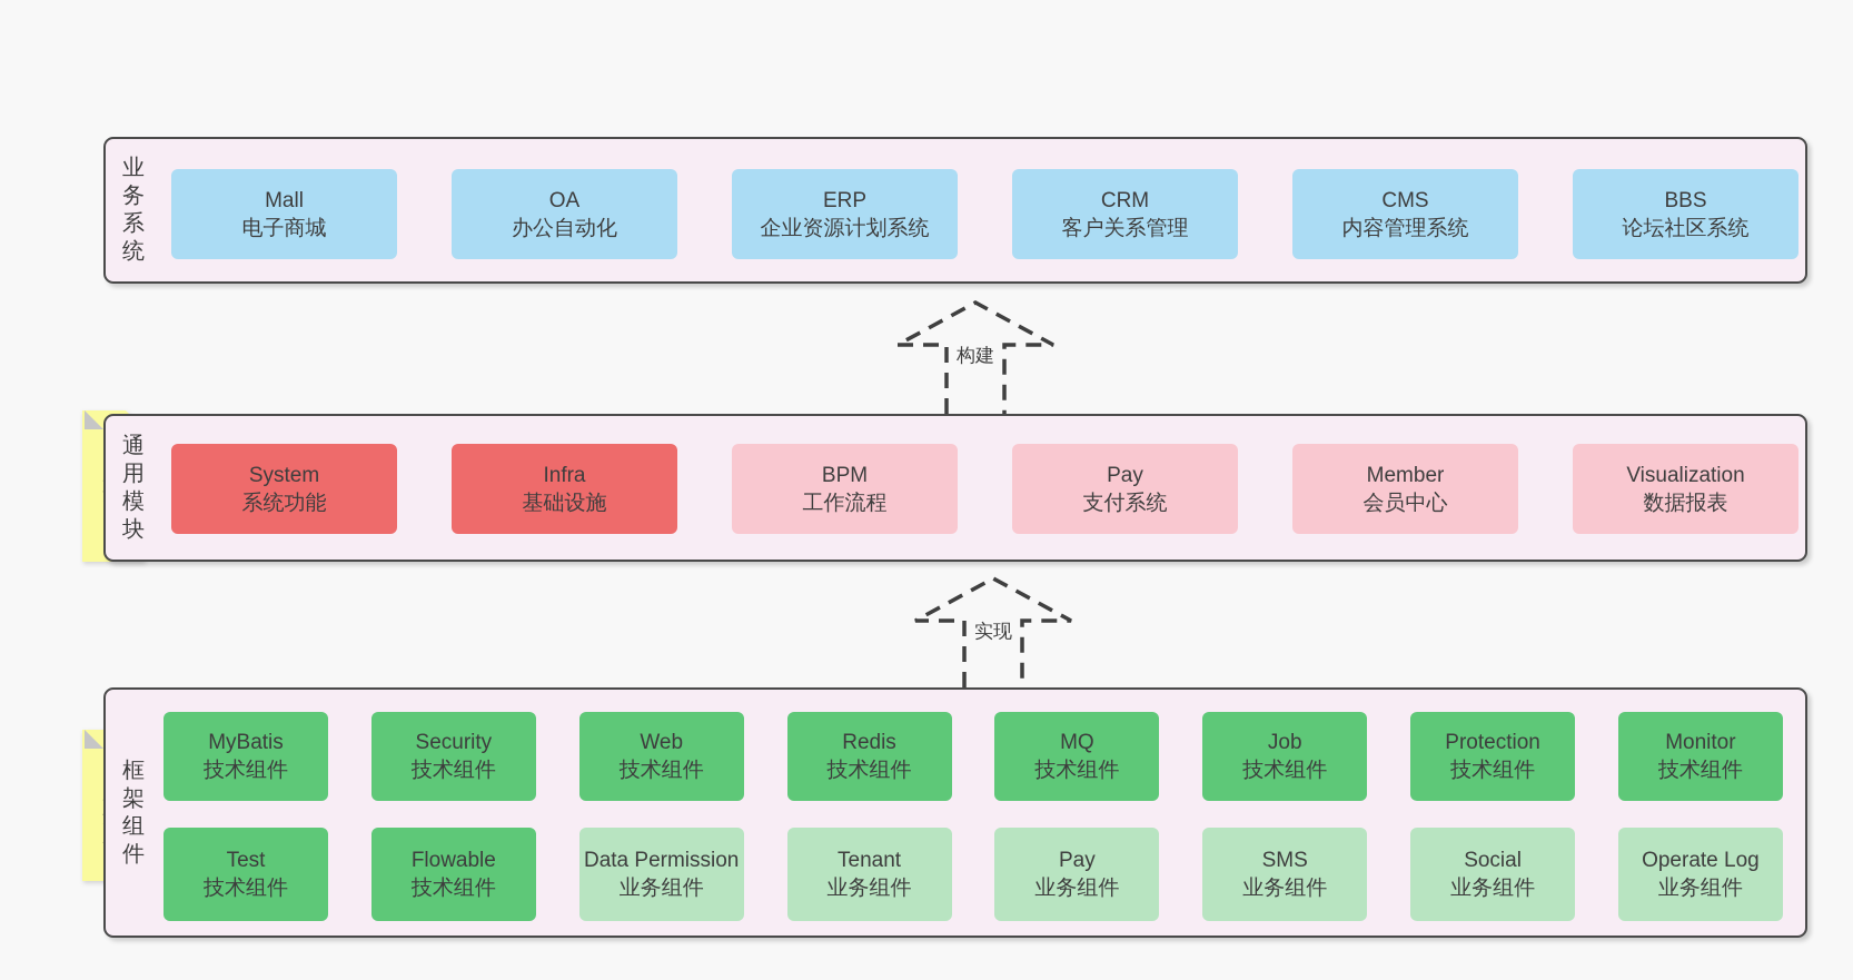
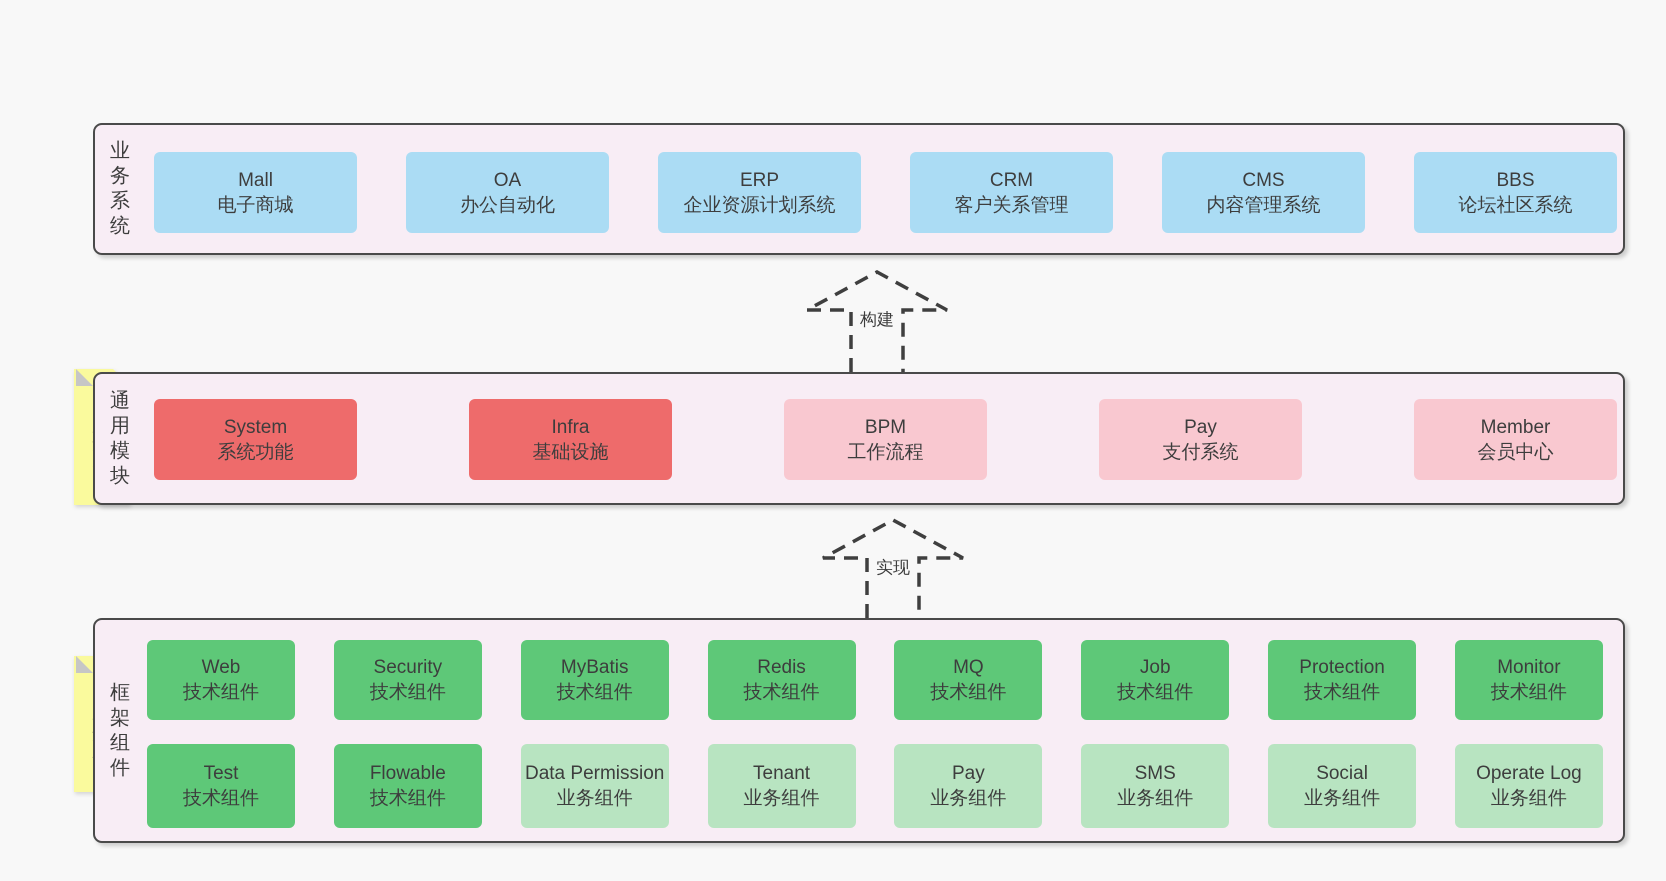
  业务系统
  Mall
  电子商城
  OA
  办公自动化
  ERP
  企业资源计划系统
  CRM
  客户关系管理
  CMS
  内容管理系统
  BBS
  论坛社区系统
  构建
  通用模块
  System
  系统功能
  Infra
  基础设施
  BPM
  工作流程
  Pay
  支付系统
  Member
  会员中心
- Visualization
- 数据报表
  实现
  框架组件
- MyBatis
+ Web
  技术组件
  Security
  技术组件
- Web
+ MyBatis
  技术组件
  Redis
  技术组件
  MQ
  技术组件
  Job
  技术组件
  Protection
  技术组件
  Monitor
  技术组件
  Test
  技术组件
  Flowable
  技术组件
  Data Permission
  业务组件
  Tenant
  业务组件
  Pay
  业务组件
  SMS
  业务组件
  Social
  业务组件
  Operate Log
  业务组件
